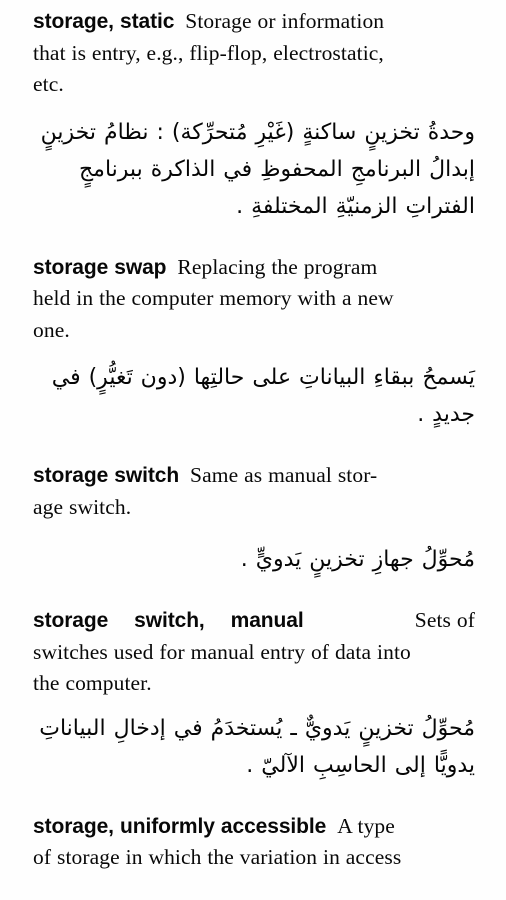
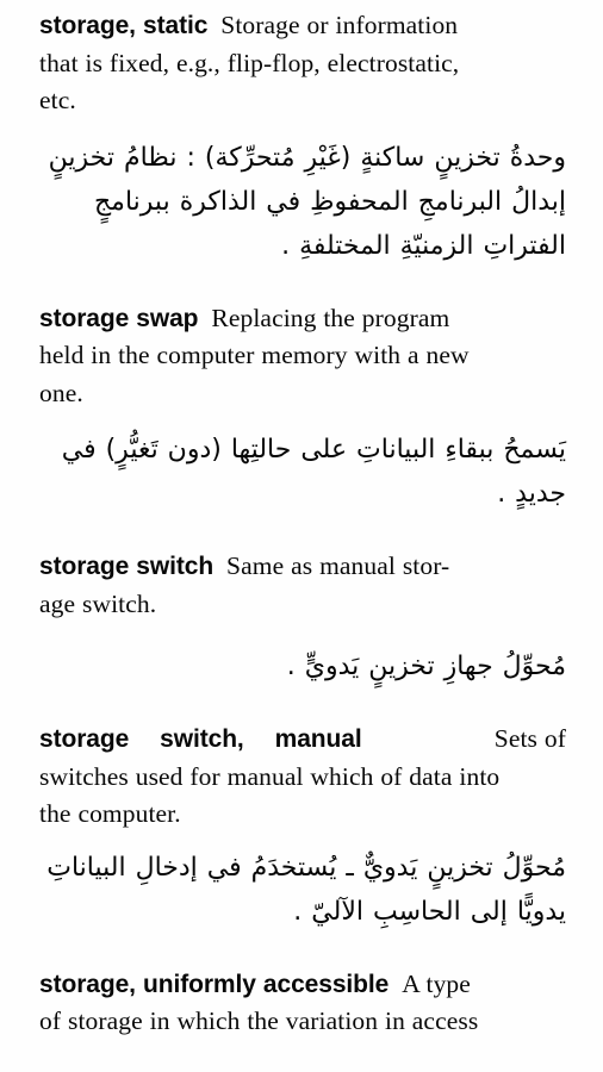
  storage, static Storage or information
- that is entry, e.g., flip-flop, electrostatic,
+ that is fixed, e.g., flip-flop, electrostatic,
  etc.
  وحدةُ تخزينٍ ساكنةٍ (غَيْرِ مُتحرِّكة) : نظامُ تخزينٍ
  إبدالُ البرنامجِ المحفوظِ في الذاكرة ببرنامجٍ
  الفتراتِ الزمنيّةِ المختلفةِ .
  storage swap Replacing the program
  held in the computer memory with a new
  one.
  يَسمحُ ببقاءِ البياناتِ على حالتِها (دون تَغيُّرٍ) في
  جديدٍ .
  storage switch Same as manual stor-
  age switch.
  مُحوِّلُ جهازِ تخزينٍ يَدويٍّ .
  storage switch, manual
  Sets of
- switches used for manual entry of data into
+ switches used for manual which of data into
  the computer.
  مُحوِّلُ تخزينٍ يَدويٌّ ـ يُستخدَمُ في إدخالِ البياناتِ
  يدويًّا إلى الحاسِبِ الآليّ .
  storage, uniformly accessible A type
  of storage in which the variation in access
